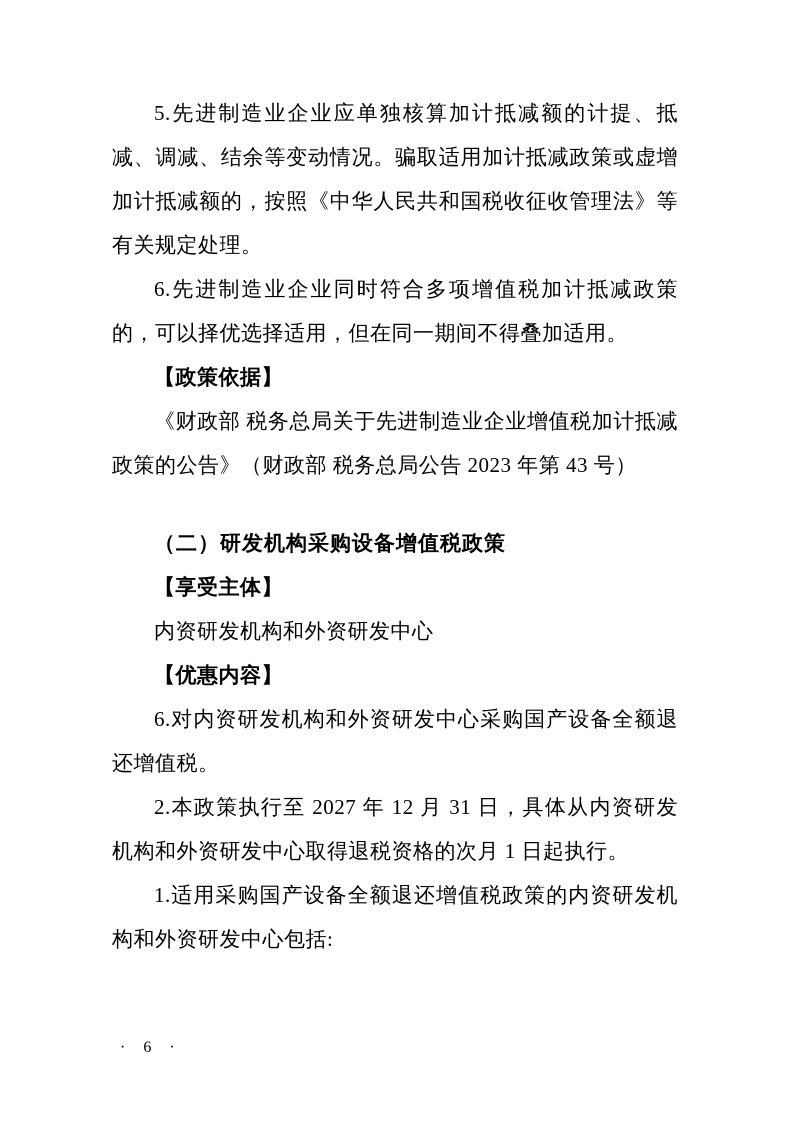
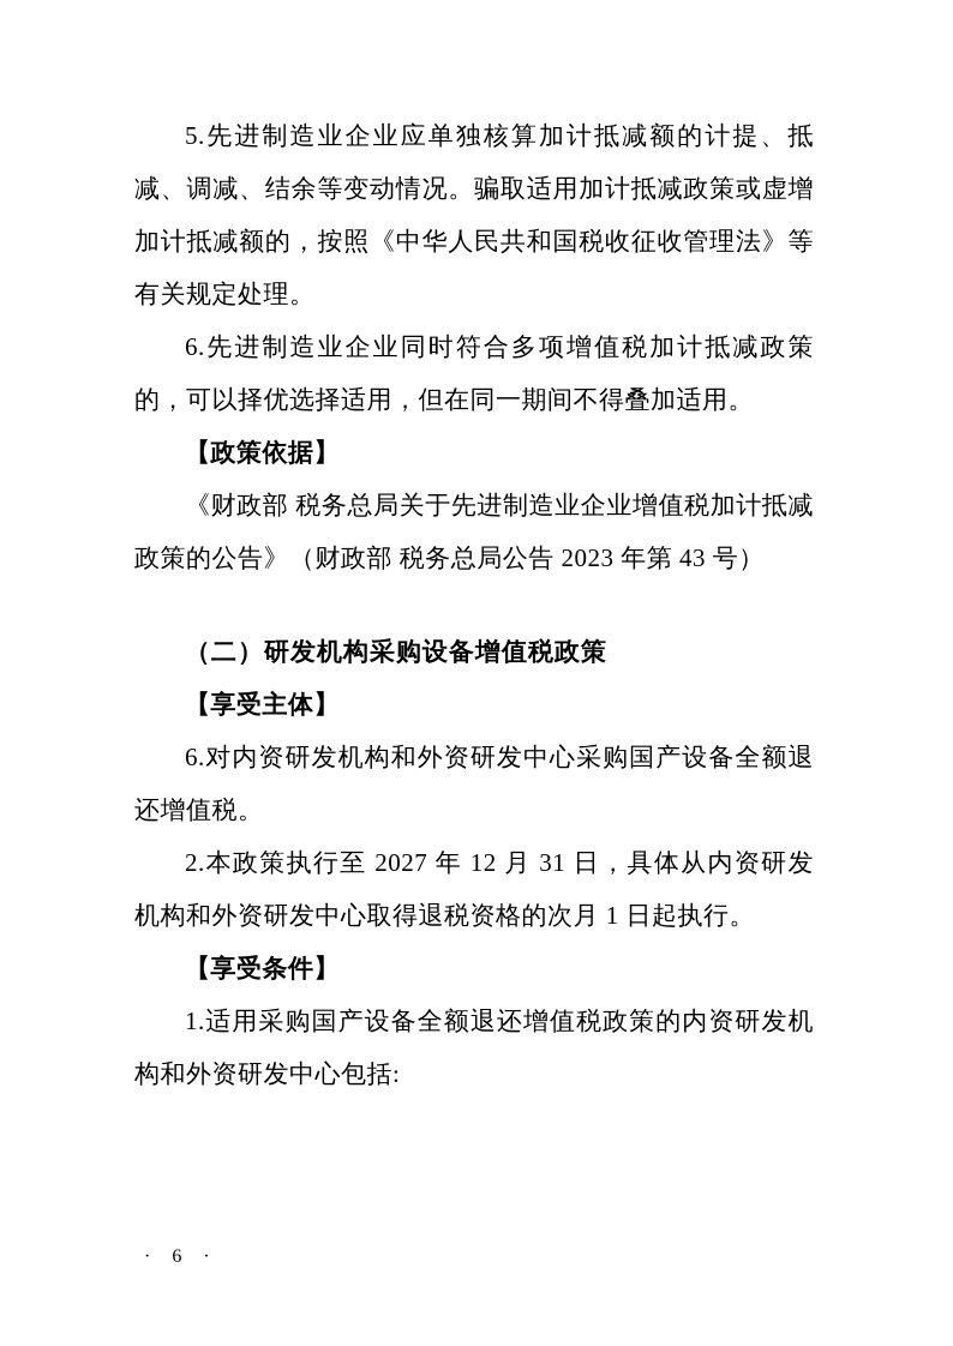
  5.先进制造业企业应单独核算加计抵减额的计提、抵减、调减、结余等变动情况。骗取适用加计抵减政策或虚增加计抵减额的，按照《中华人民共和国税收征收管理法》等有关规定处理。
  6.先进制造业企业同时符合多项增值税加计抵减政策的，可以择优选择适用，但在同一期间不得叠加适用。
  【政策依据】
  《财政部 税务总局关于先进制造业企业增值税加计抵减政策的公告》（财政部 税务总局公告 2023 年第 43 号）
  （二）研发机构采购设备增值税政策
  【享受主体】
- 内资研发机构和外资研发中心
- 【优惠内容】
  6.对内资研发机构和外资研发中心采购国产设备全额退还增值税。
  2.本政策执行至 2027 年 12 月 31 日，具体从内资研发机构和外资研发中心取得退税资格的次月 1 日起执行。
+ 【享受条件】
  1.适用采购国产设备全额退还增值税政策的内资研发机构和外资研发中心包括:
  · 6 ·
